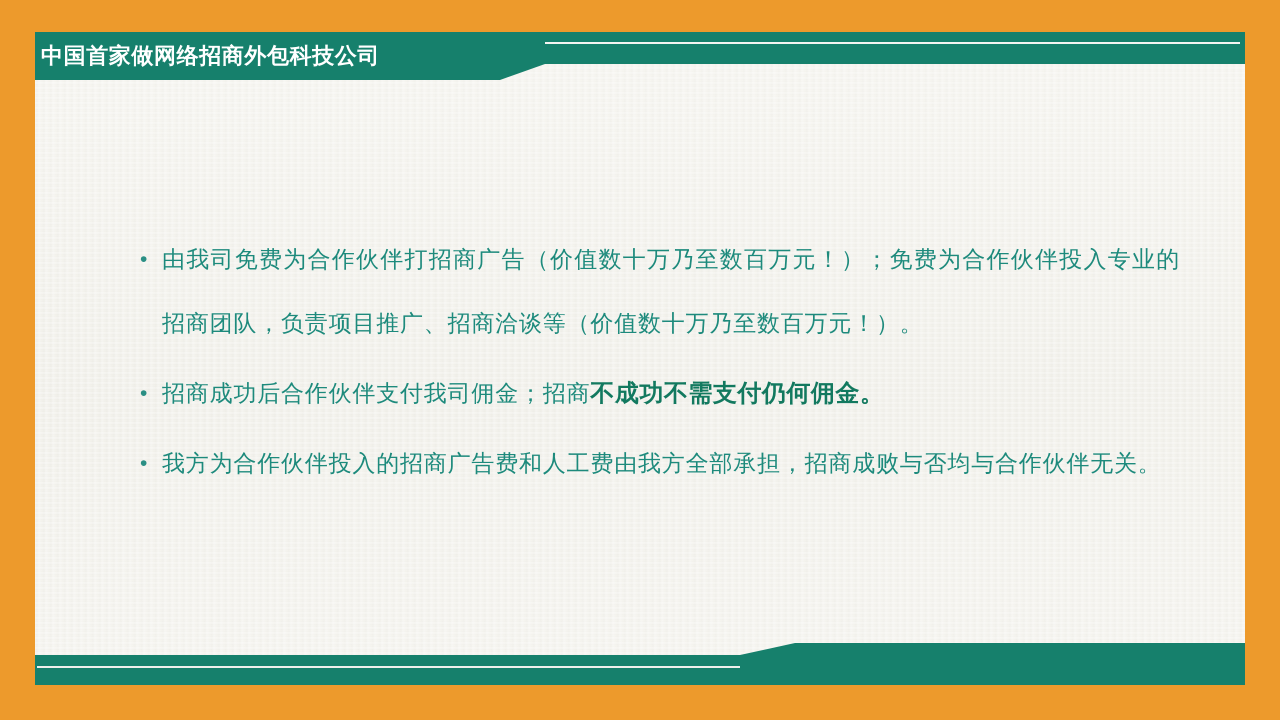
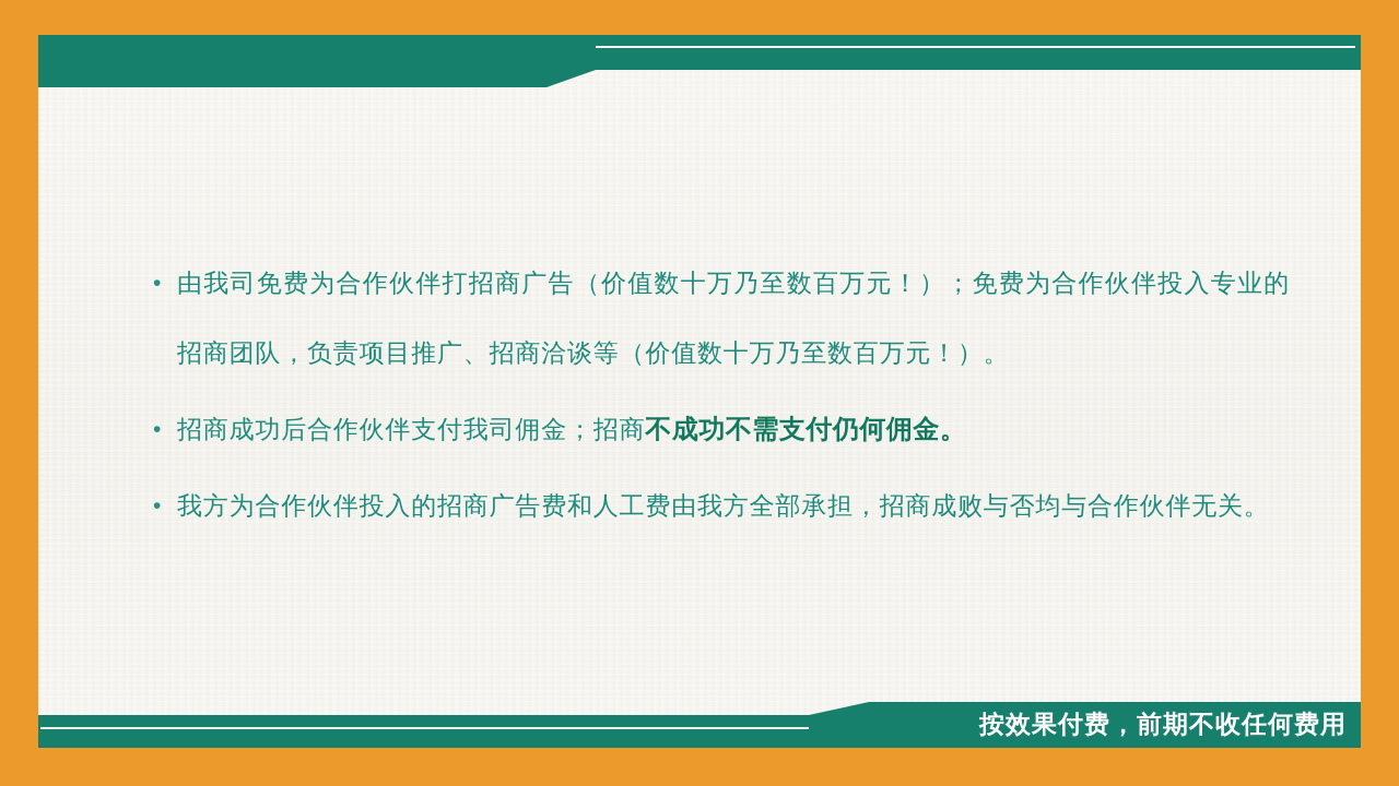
- 中国首家做网络招商外包科技公司
  •
  由我司免费为合作伙伴打招商广告（价值数十万乃至数百万元！）；免费为合作伙伴投入专业的招商团队，负责项目推广、招商洽谈等（价值数十万乃至数百万元！）。
  •
  招商成功后合作伙伴支付我司佣金；招商不成功不需支付仍何佣金。
  •
  我方为合作伙伴投入的招商广告费和人工费由我方全部承担，招商成败与否均与合作伙伴无关。
+ 按效果付费，前期不收任何费用
